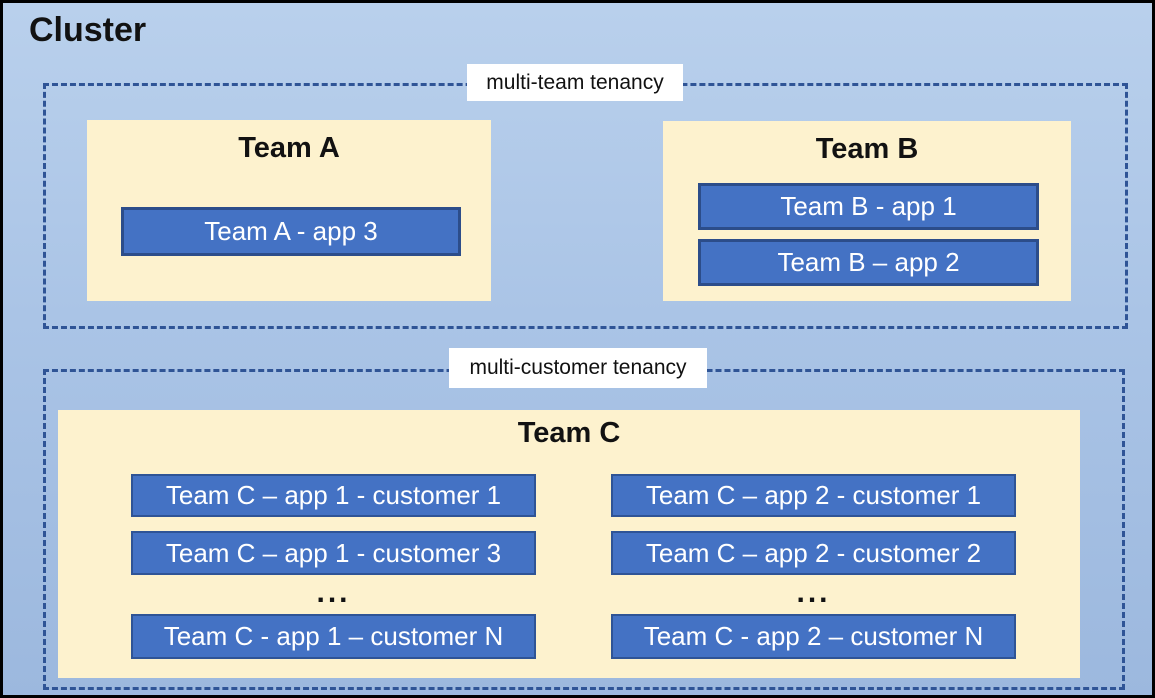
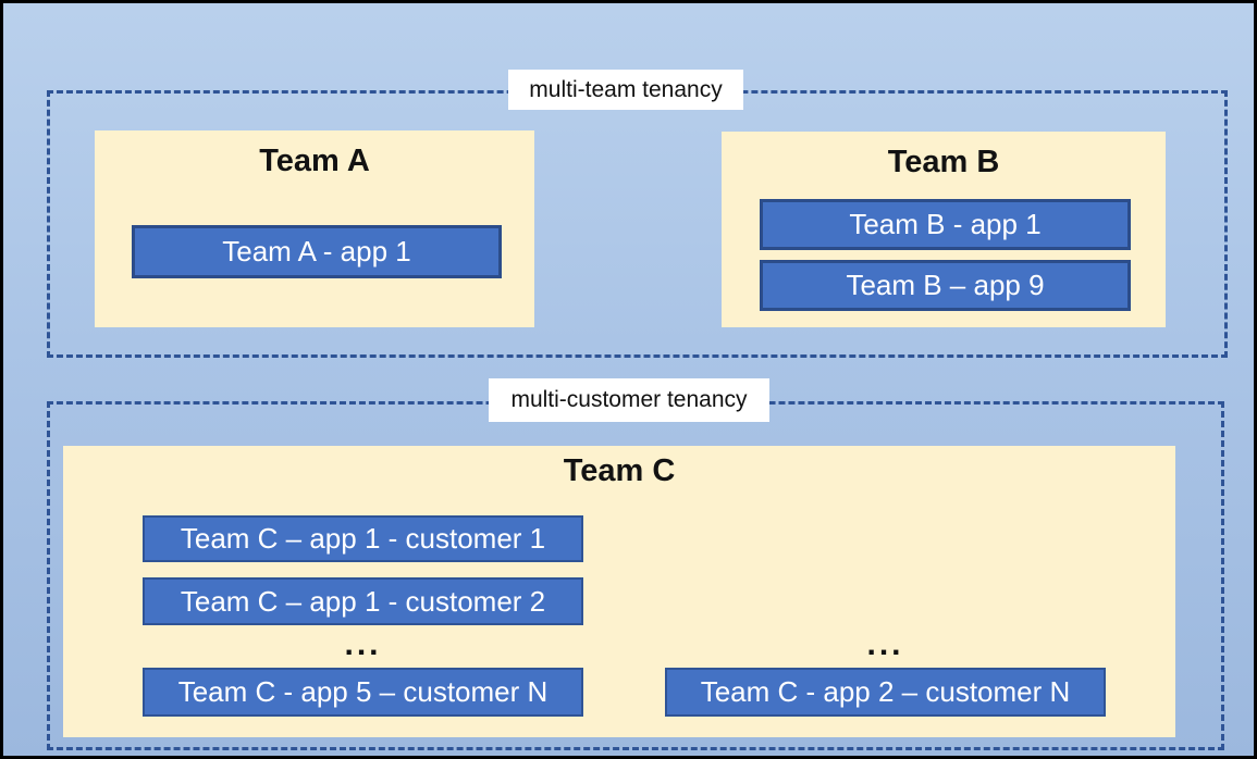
- Cluster
  multi-team tenancy
  Team A
- Team A - app 3
+ Team A - app 1
  Team B
  Team B - app 1
- Team B – app 2
+ Team B – app 9
  multi-customer tenancy
  Team C
  Team C – app 1 - customer 1
- Team C – app 1 - customer 3
+ Team C – app 1 - customer 2
  ...
- Team C - app 1 – customer N
+ Team C - app 5 – customer N
- Team C – app 2 - customer 1
- Team C – app 2 - customer 2
  ...
  Team C - app 2 – customer N
